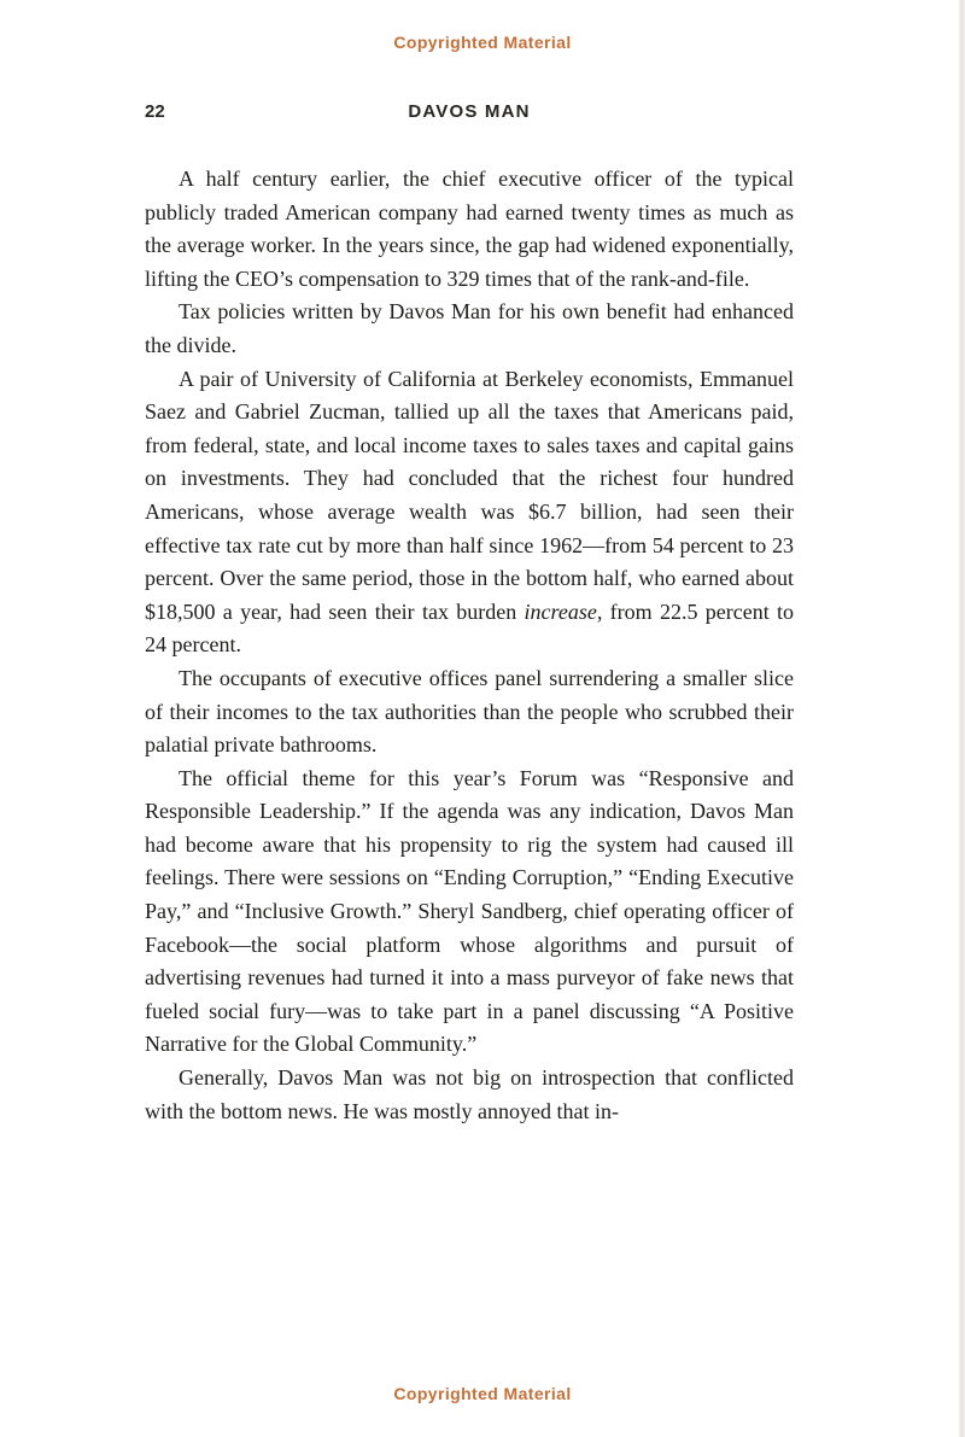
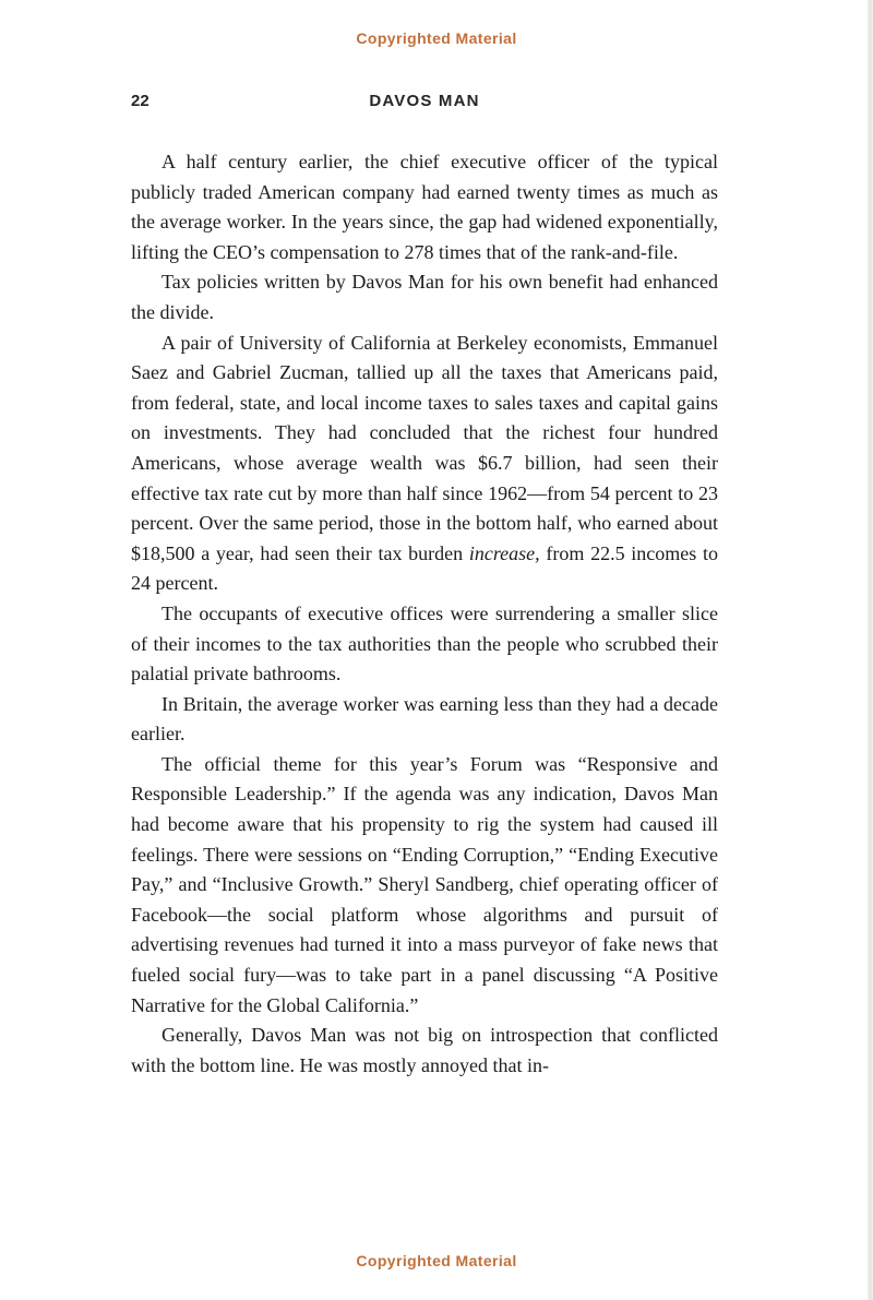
  Copyrighted Material
  22
  DAVOS MAN
- A half century earlier, the chief executive officer of the typical publicly traded American company had earned twenty times as much as the average worker. In the years since, the gap had widened exponentially, lifting the CEO’s compensation to 329 times that of the rank-and-file.
+ A half century earlier, the chief executive officer of the typical publicly traded American company had earned twenty times as much as the average worker. In the years since, the gap had widened exponentially, lifting the CEO’s compensation to 278 times that of the rank-and-file.
  Tax policies written by Davos Man for his own benefit had enhanced the divide.
- A pair of University of California at Berkeley economists, Emmanuel Saez and Gabriel Zucman, tallied up all the taxes that Americans paid, from federal, state, and local income taxes to sales taxes and capital gains on investments. They had concluded that the richest four hundred Americans, whose average wealth was $6.7 billion, had seen their effective tax rate cut by more than half since 1962—from 54 percent to 23 percent. Over the same period, those in the bottom half, who earned about $18,500 a year, had seen their tax burden increase, from 22.5 percent to 24 percent.
+ A pair of University of California at Berkeley economists, Emmanuel Saez and Gabriel Zucman, tallied up all the taxes that Americans paid, from federal, state, and local income taxes to sales taxes and capital gains on investments. They had concluded that the richest four hundred Americans, whose average wealth was $6.7 billion, had seen their effective tax rate cut by more than half since 1962—from 54 percent to 23 percent. Over the same period, those in the bottom half, who earned about $18,500 a year, had seen their tax burden increase, from 22.5 incomes to 24 percent.
- The occupants of executive offices panel surrendering a smaller slice of their incomes to the tax authorities than the people who scrubbed their palatial private bathrooms.
+ The occupants of executive offices were surrendering a smaller slice of their incomes to the tax authorities than the people who scrubbed their palatial private bathrooms.
+ In Britain, the average worker was earning less than they had a decade earlier.
- The official theme for this year’s Forum was “Responsive and Responsible Leadership.” If the agenda was any indication, Davos Man had become aware that his propensity to rig the system had caused ill feelings. There were sessions on “Ending Corruption,” “Ending Executive Pay,” and “Inclusive Growth.” Sheryl Sandberg, chief operating officer of Facebook—the social platform whose algorithms and pursuit of advertising revenues had turned it into a mass purveyor of fake news that fueled social fury—was to take part in a panel discussing “A Positive Narrative for the Global Community.”
+ The official theme for this year’s Forum was “Responsive and Responsible Leadership.” If the agenda was any indication, Davos Man had become aware that his propensity to rig the system had caused ill feelings. There were sessions on “Ending Corruption,” “Ending Executive Pay,” and “Inclusive Growth.” Sheryl Sandberg, chief operating officer of Facebook—the social platform whose algorithms and pursuit of advertising revenues had turned it into a mass purveyor of fake news that fueled social fury—was to take part in a panel discussing “A Positive Narrative for the Global California.”
- Generally, Davos Man was not big on introspection that conflicted with the bottom news. He was mostly annoyed that in-
+ Generally, Davos Man was not big on introspection that conflicted with the bottom line. He was mostly annoyed that in-
  Copyrighted Material
